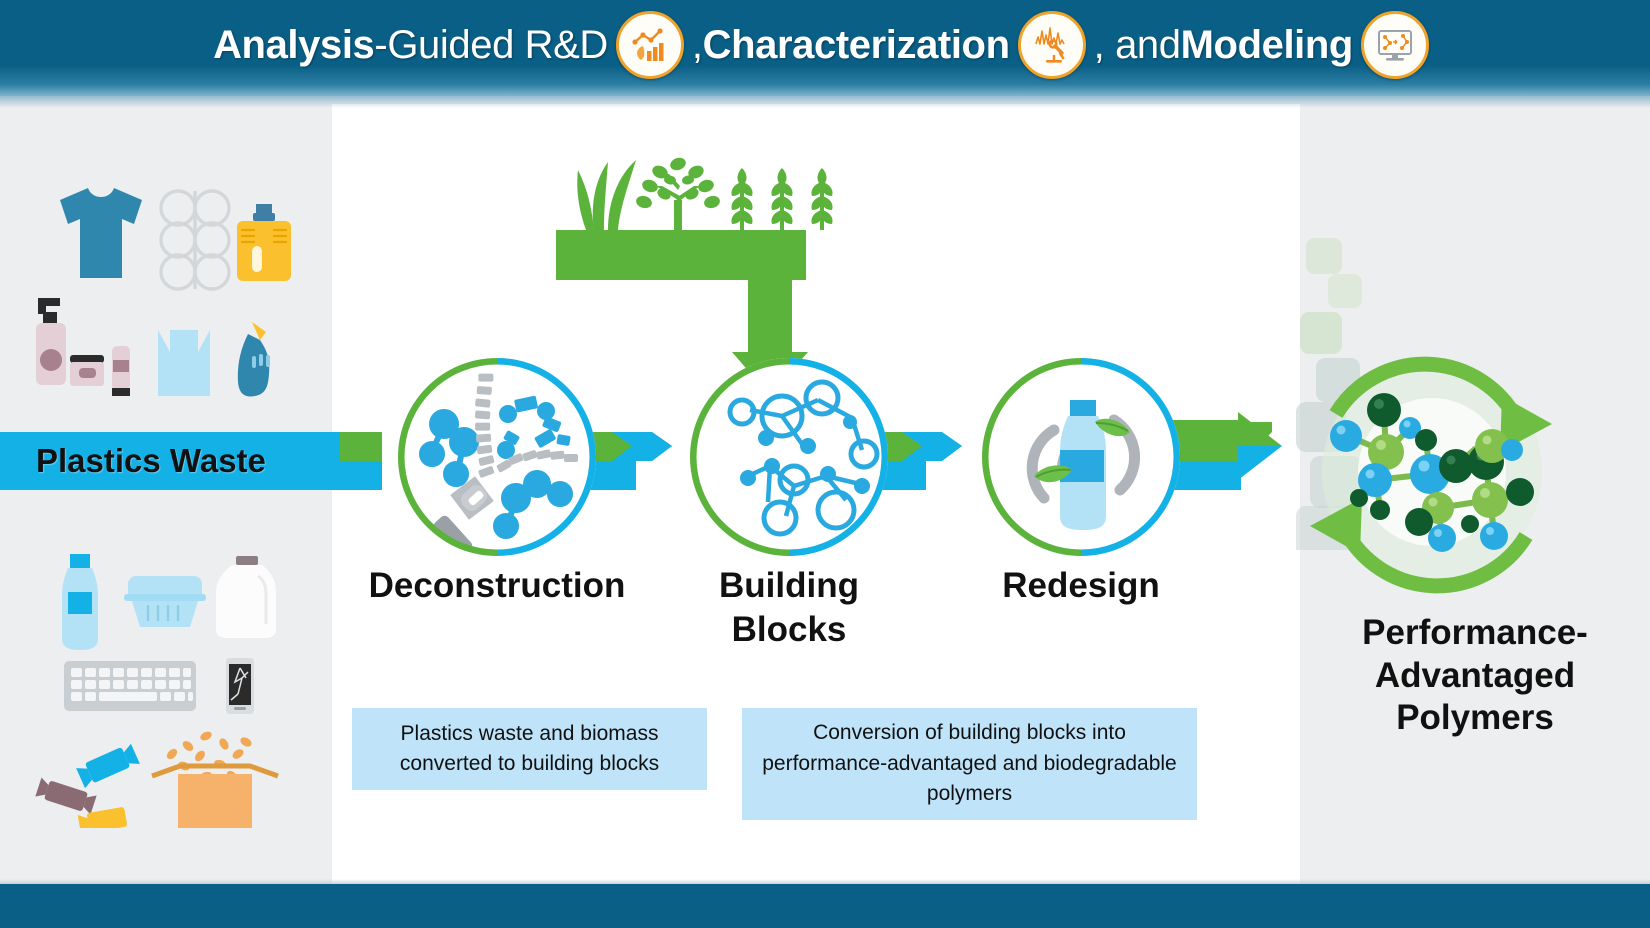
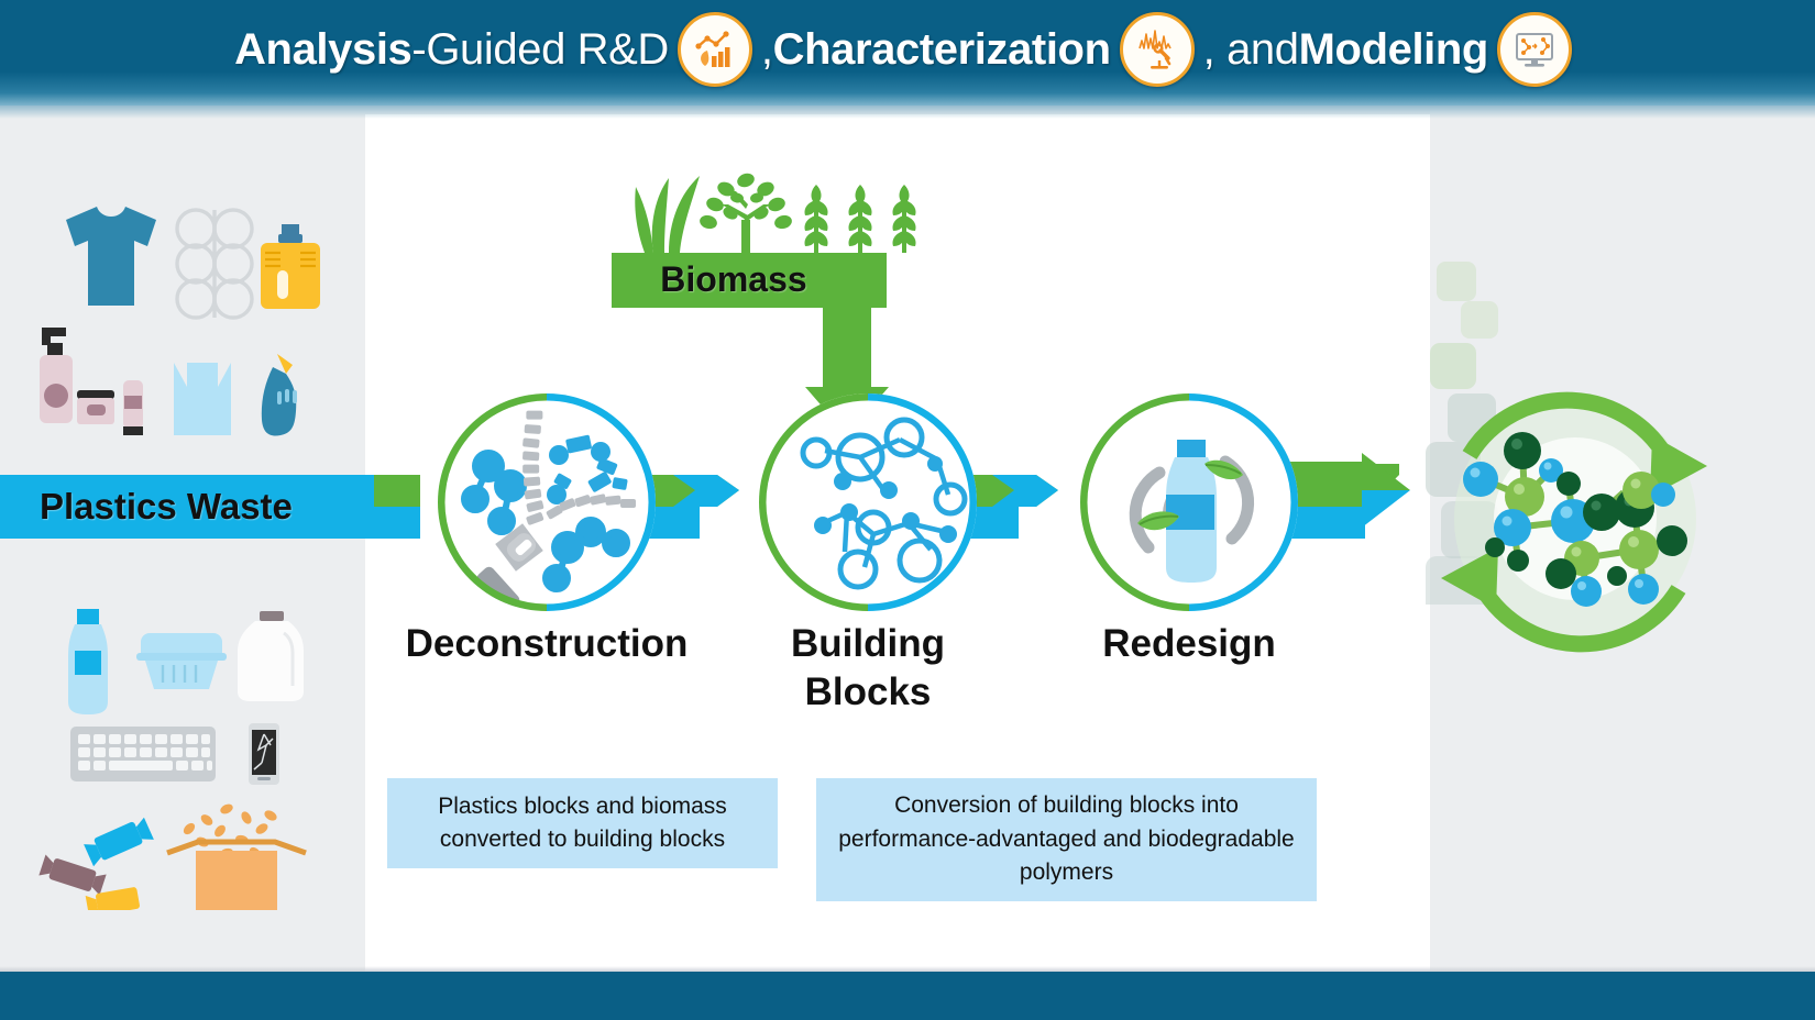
  Analysis
  -Guided R&D
  ,
  Characterization
  , and
  Modeling
  Plastics Waste
+ Biomass
  Deconstruction
  Building Blocks
  Redesign
- Plastics waste and biomass converted to building blocks
+ Plastics blocks and biomass converted to building blocks
  Conversion of building blocks into performance-advantaged and biodegradable polymers
- Performance-Advantaged Polymers
